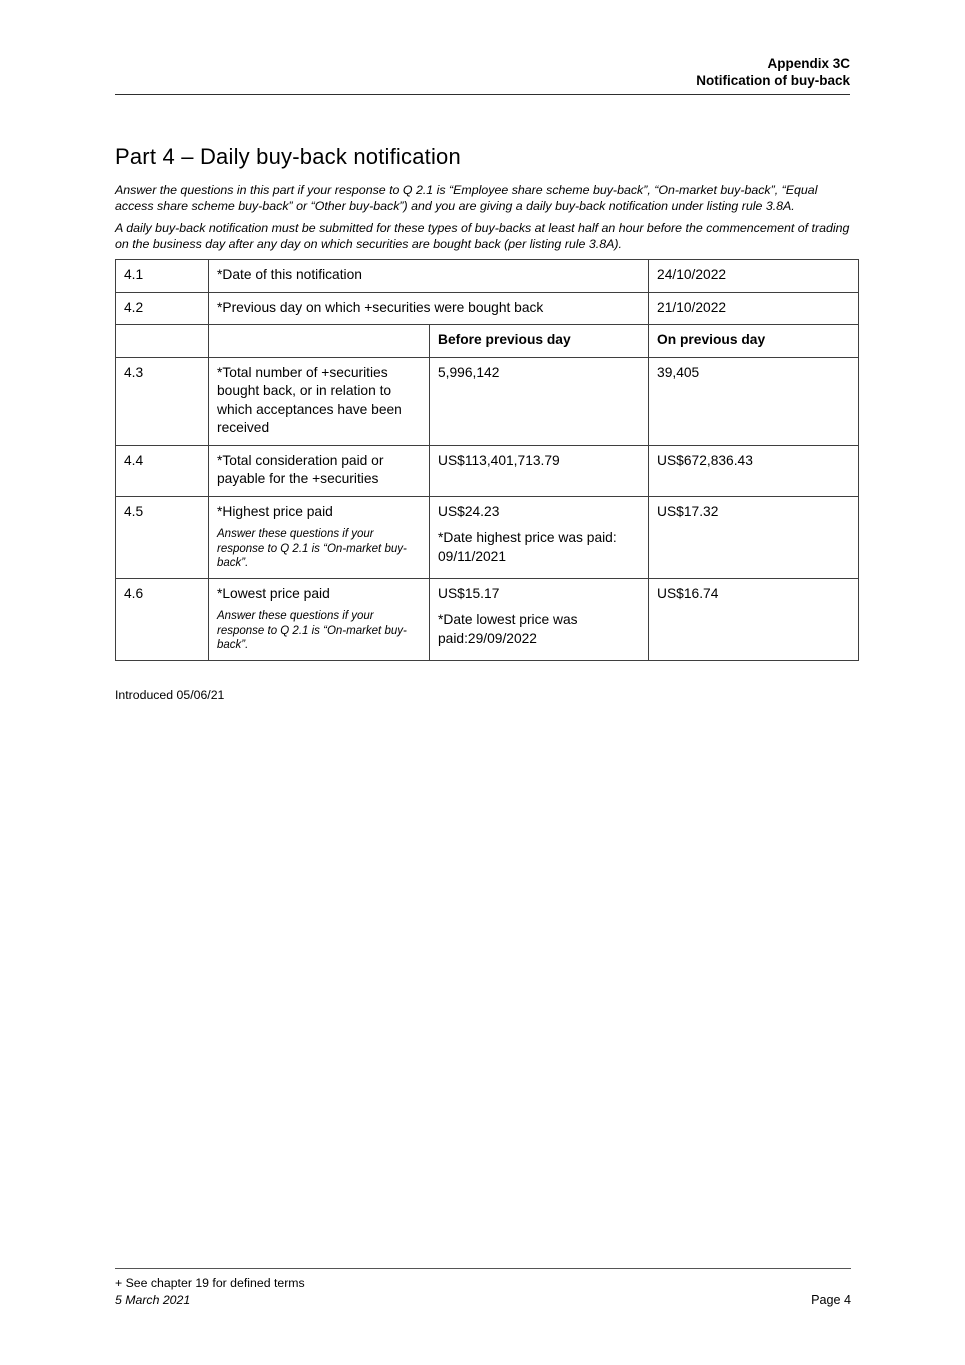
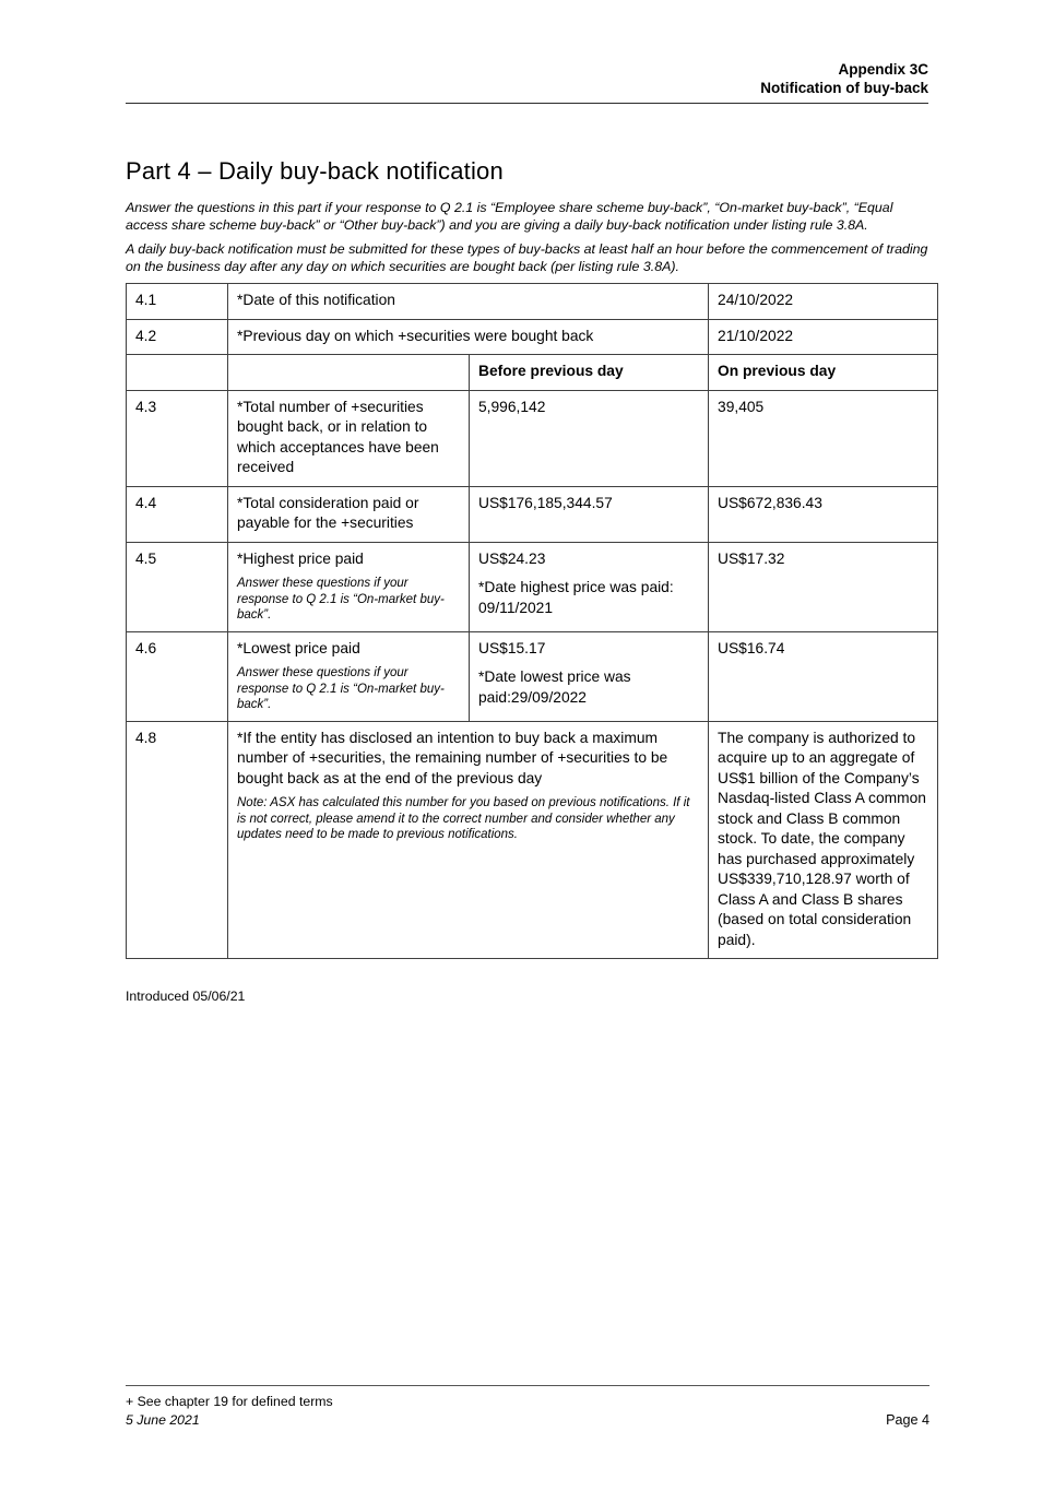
  Appendix 3C
  Notification of buy-back
  Part 4 – Daily buy-back notification
  Answer the questions in this part if your response to Q 2.1 is “Employee share scheme buy-back”, “On-market buy-back”, “Equal access share scheme buy-back” or “Other buy-back”) and you are giving a daily buy-back notification under listing rule 3.8A.
  A daily buy-back notification must be submitted for these types of buy-backs at least half an hour before the commencement of trading on the business day after any day on which securities are bought back (per listing rule 3.8A).
  4.1	*Date of this notification	24/10/2022
  4.2	*Previous day on which +securities were bought back	21/10/2022
  		Before previous day	On previous day
  4.3	*Total number of +securities bought back, or in relation to which acceptances have been received	5,996,142	39,405
- 4.4	*Total consideration paid or payable for the +securities	US$113,401,713.79	US$672,836.43
+ 4.4	*Total consideration paid or payable for the +securities	US$176,185,344.57	US$672,836.43
  4.5	*Highest price paid Answer these questions if your response to Q 2.1 is “On-market buy-back”.	US$24.23 *Date highest price was paid: 09/11/2021	US$17.32
  4.6	*Lowest price paid Answer these questions if your response to Q 2.1 is “On-market buy-back”.	US$15.17 *Date lowest price was paid:29/09/2022	US$16.74
+ 4.8	*If the entity has disclosed an intention to buy back a maximum number of +securities, the remaining number of +securities to be bought back as at the end of the previous day Note: ASX has calculated this number for you based on previous notifications. If it is not correct, please amend it to the correct number and consider whether any updates need to be made to previous notifications.	The company is authorized to acquire up to an aggregate of US$1 billion of the Company’s Nasdaq-listed Class A common stock and Class B common stock. To date, the company has purchased approximately US$339,710,128.97 worth of Class A and Class B shares (based on total consideration paid).
  Introduced 05/06/21
  + See chapter 19 for defined terms
- 5 March 2021
+ 5 June 2021
  Page 4
